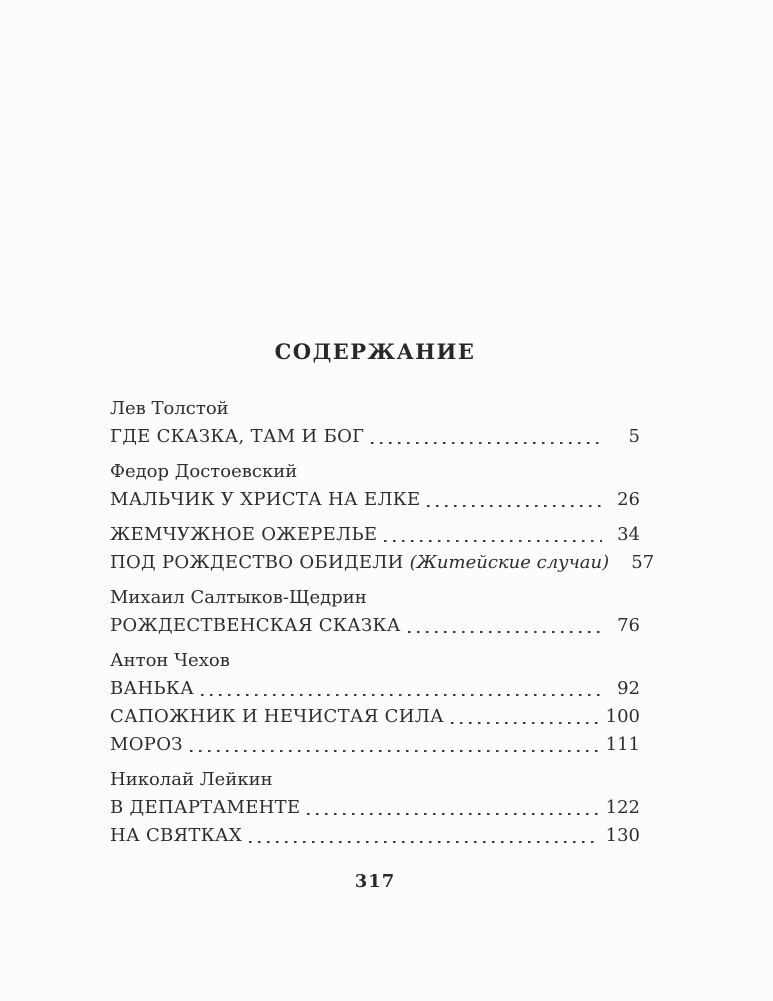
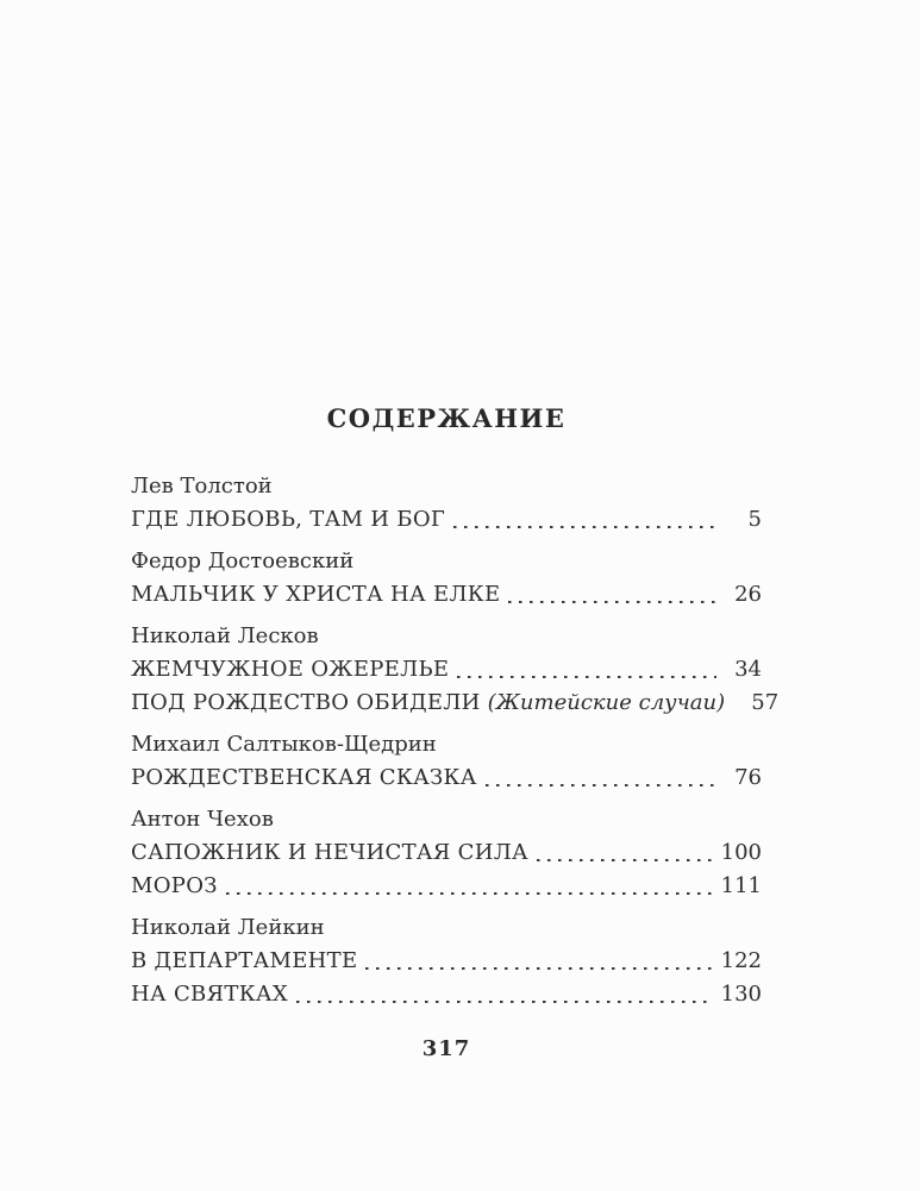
  СОДЕРЖАНИЕ
  Лев Толстой
- ГДЕ СКАЗКА, ТАМ И БОГ
+ ГДЕ ЛЮБОВЬ, ТАМ И БОГ
  5
  Федор Достоевский
  МАЛЬЧИК У ХРИСТА НА ЕЛКЕ
  26
+ Николай Лесков
  ЖЕМЧУЖНОЕ ОЖЕРЕЛЬЕ
  34
  ПОД РОЖДЕСТВО ОБИДЕЛИ (Житейские случаи)
  57
  Михаил Салтыков-Щедрин
  РОЖДЕСТВЕНСКАЯ СКАЗКА
  76
  Антон Чехов
- ВАНЬКА
- 92
  САПОЖНИК И НЕЧИСТАЯ СИЛА
  100
  МОРОЗ
  111
  Николай Лейкин
  В ДЕПАРТАМЕНТЕ
  122
  НА СВЯТКАХ
  130
  317
